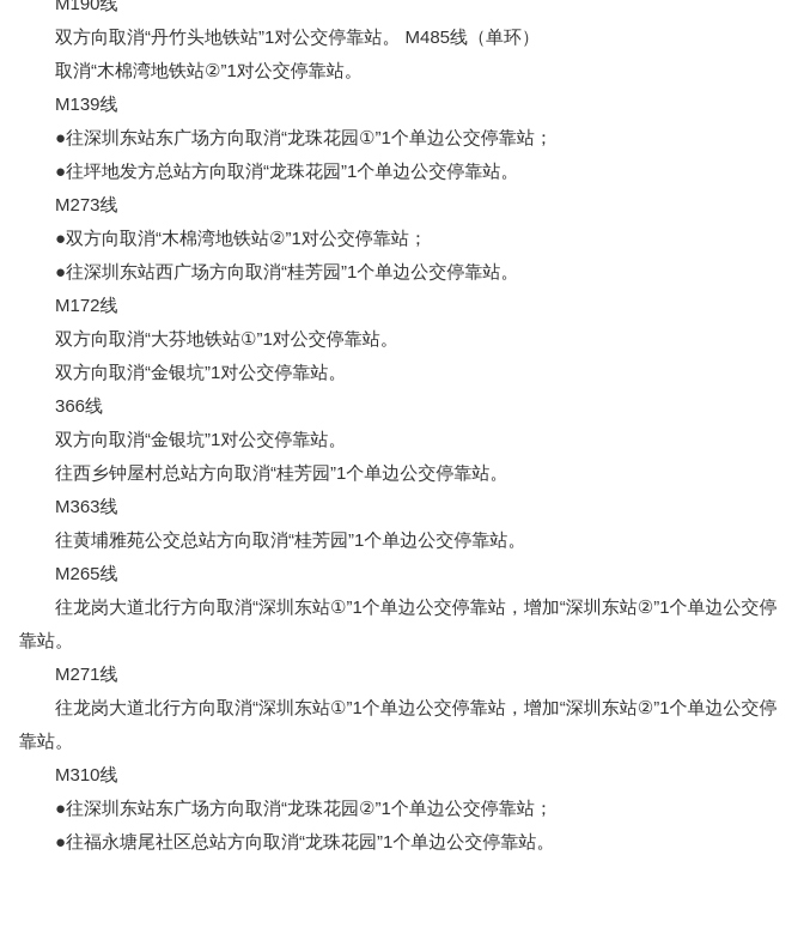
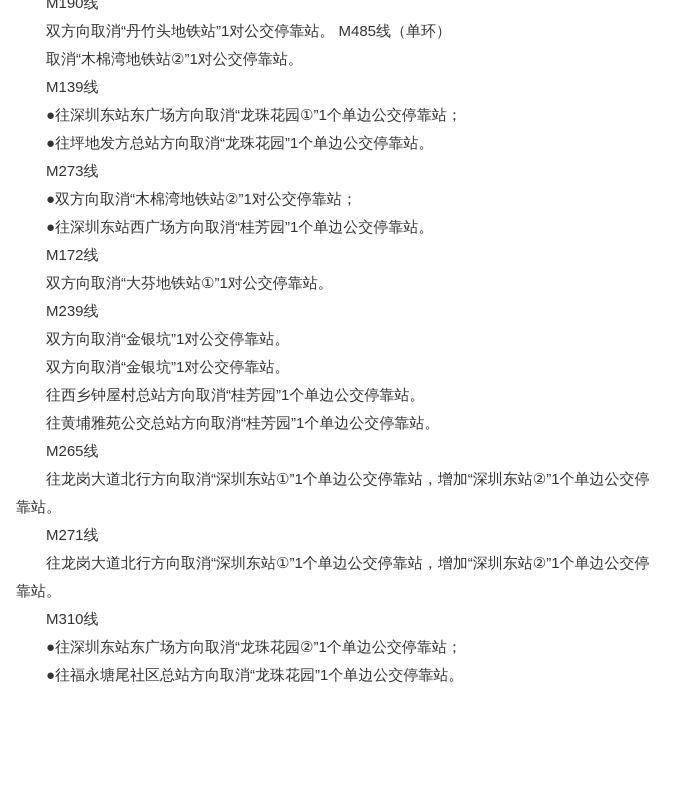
  M190线
  双方向取消“丹竹头地铁站”1对公交停靠站。 M485线（单环）
  取消“木棉湾地铁站②”1对公交停靠站。
  M139线
  ●往深圳东站东广场方向取消“龙珠花园①”1个单边公交停靠站；
  ●往坪地发方总站方向取消“龙珠花园”1个单边公交停靠站。
  M273线
  ●双方向取消“木棉湾地铁站②”1对公交停靠站；
  ●往深圳东站西广场方向取消“桂芳园”1个单边公交停靠站。
  M172线
  双方向取消“大芬地铁站①”1对公交停靠站。
+ M239线
  双方向取消“金银坑”1对公交停靠站。
- 366线
  双方向取消“金银坑”1对公交停靠站。
  往西乡钟屋村总站方向取消“桂芳园”1个单边公交停靠站。
- M363线
  往黄埔雅苑公交总站方向取消“桂芳园”1个单边公交停靠站。
  M265线
  往龙岗大道北行方向取消“深圳东站①”1个单边公交停靠站，增加“深圳东站②”1个单边公交停靠站。
  M271线
  往龙岗大道北行方向取消“深圳东站①”1个单边公交停靠站，增加“深圳东站②”1个单边公交停靠站。
  M310线
  ●往深圳东站东广场方向取消“龙珠花园②”1个单边公交停靠站；
  ●往福永塘尾社区总站方向取消“龙珠花园”1个单边公交停靠站。
